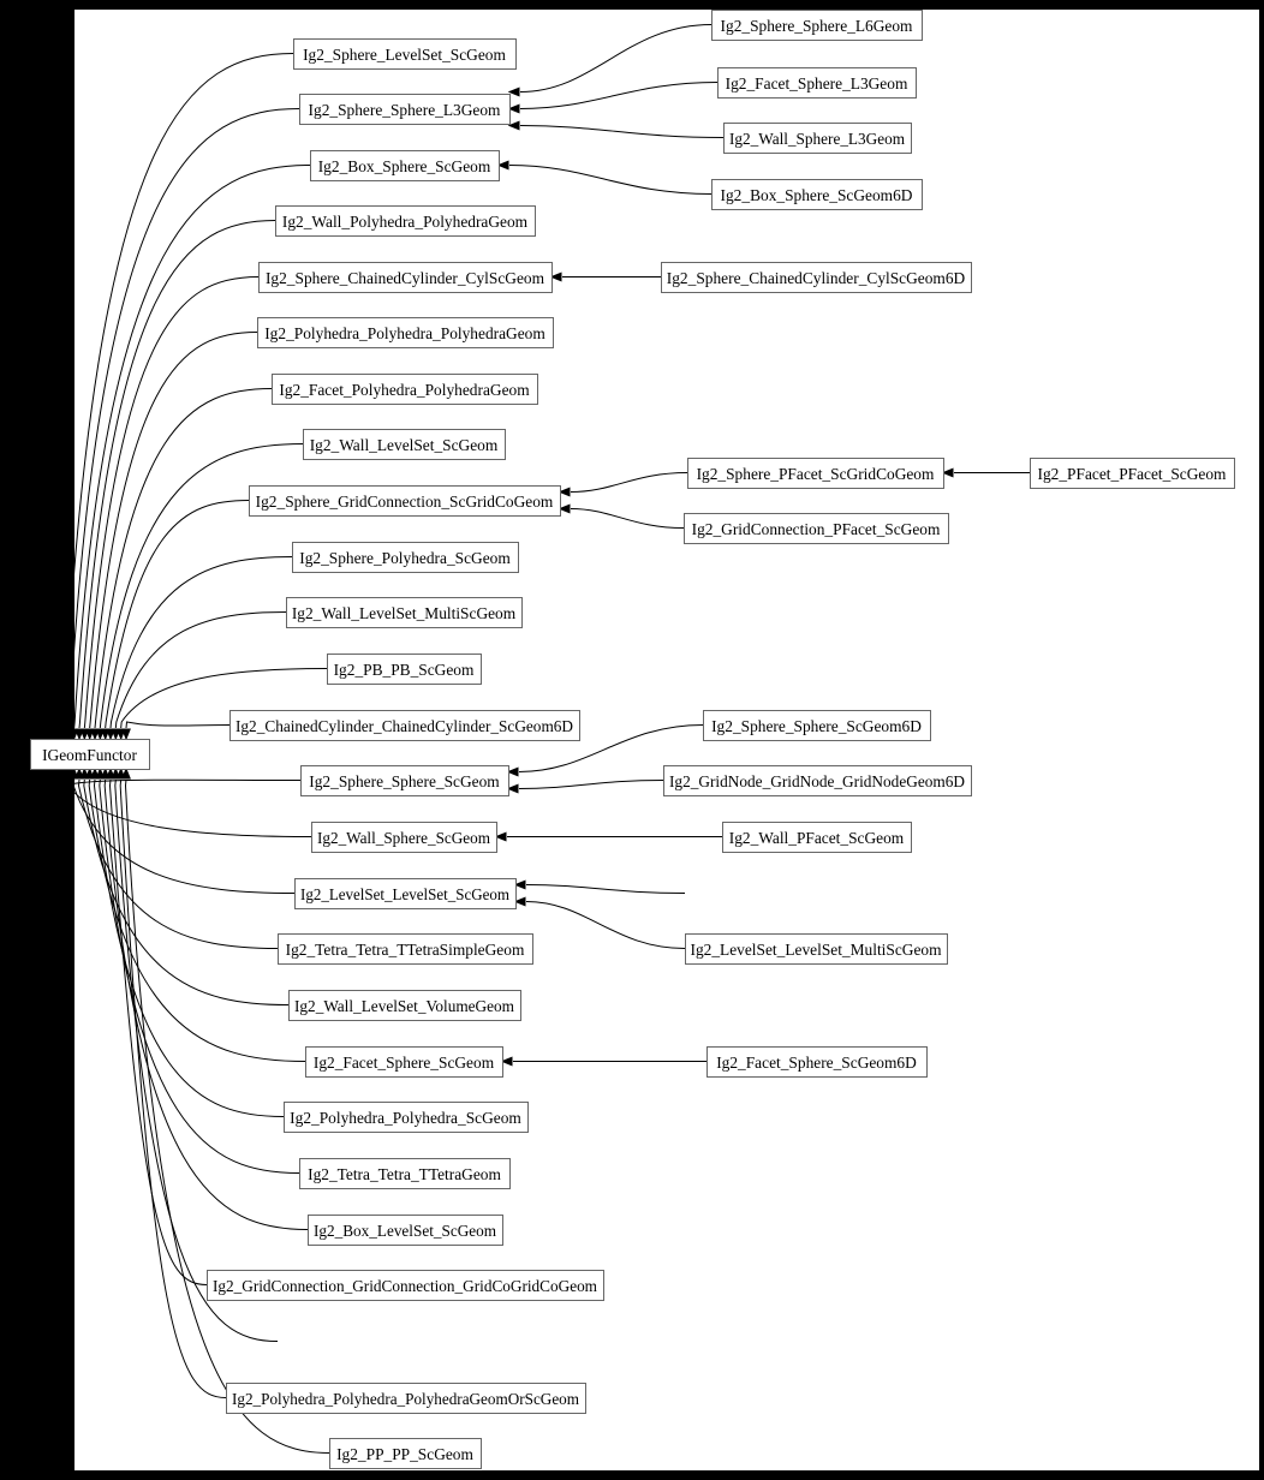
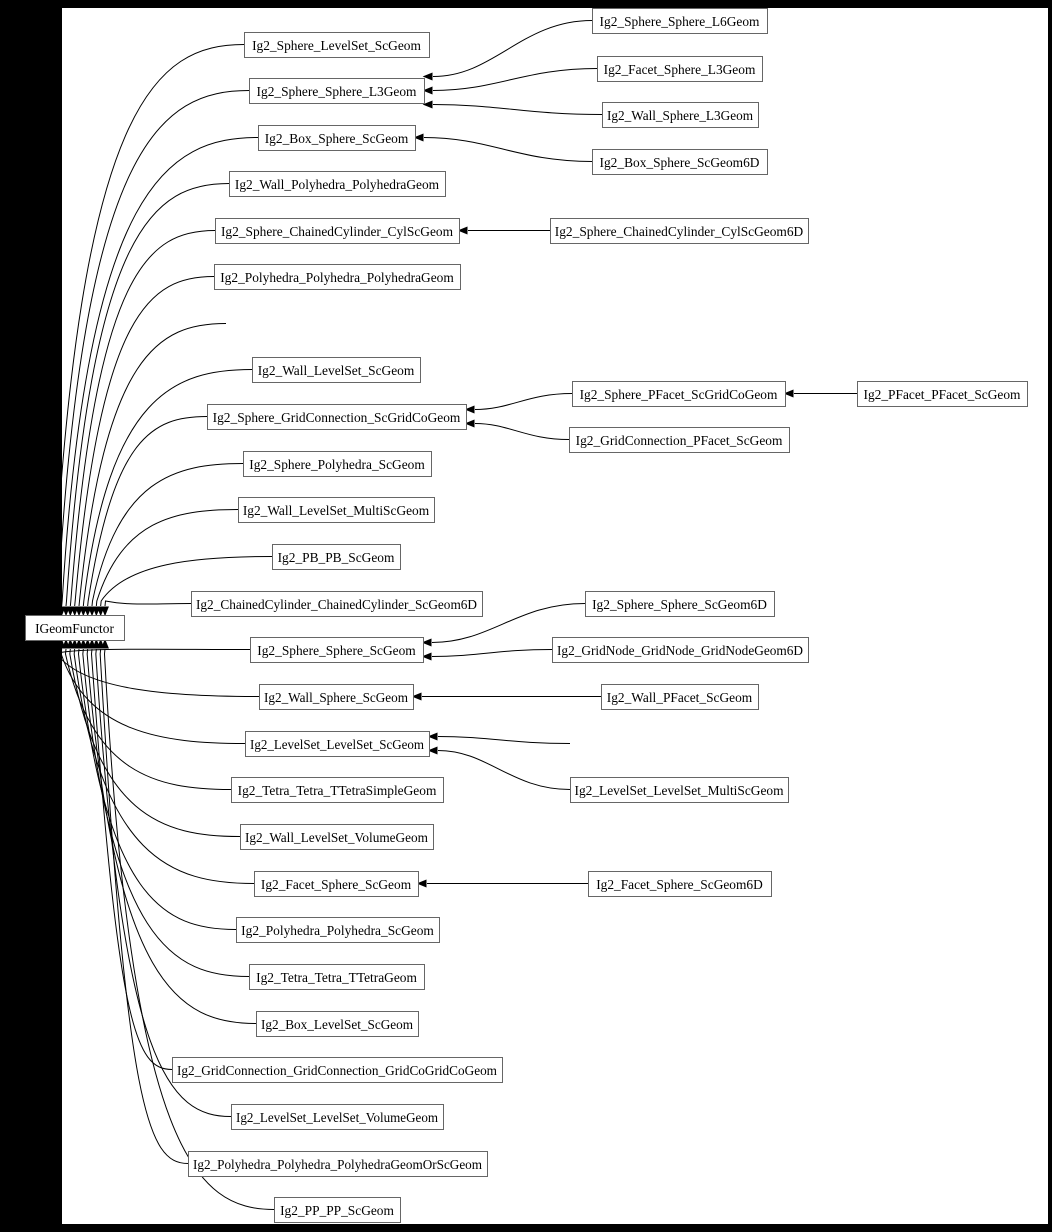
  IGeomFunctor
  Ig2_Sphere_LevelSet_ScGeom
  Ig2_Sphere_Sphere_L3Geom
  Ig2_Box_Sphere_ScGeom
  Ig2_Wall_Polyhedra_PolyhedraGeom
  Ig2_Sphere_ChainedCylinder_CylScGeom
  Ig2_Polyhedra_Polyhedra_PolyhedraGeom
- Ig2_Facet_Polyhedra_PolyhedraGeom
  Ig2_Wall_LevelSet_ScGeom
  Ig2_Sphere_GridConnection_ScGridCoGeom
  Ig2_Sphere_Polyhedra_ScGeom
  Ig2_Wall_LevelSet_MultiScGeom
  Ig2_PB_PB_ScGeom
  Ig2_ChainedCylinder_ChainedCylinder_ScGeom6D
  Ig2_Sphere_Sphere_ScGeom
  Ig2_Wall_Sphere_ScGeom
  Ig2_LevelSet_LevelSet_ScGeom
  Ig2_Tetra_Tetra_TTetraSimpleGeom
  Ig2_Wall_LevelSet_VolumeGeom
  Ig2_Facet_Sphere_ScGeom
  Ig2_Polyhedra_Polyhedra_ScGeom
  Ig2_Tetra_Tetra_TTetraGeom
  Ig2_Box_LevelSet_ScGeom
  Ig2_GridConnection_GridConnection_GridCoGridCoGeom
+ Ig2_LevelSet_LevelSet_VolumeGeom
  Ig2_Polyhedra_Polyhedra_PolyhedraGeomOrScGeom
  Ig2_PP_PP_ScGeom
  Ig2_Sphere_Sphere_L6Geom
  Ig2_Facet_Sphere_L3Geom
  Ig2_Wall_Sphere_L3Geom
  Ig2_Box_Sphere_ScGeom6D
  Ig2_Sphere_ChainedCylinder_CylScGeom6D
  Ig2_Sphere_PFacet_ScGridCoGeom
  Ig2_GridConnection_PFacet_ScGeom
  Ig2_Sphere_Sphere_ScGeom6D
  Ig2_GridNode_GridNode_GridNodeGeom6D
  Ig2_Wall_PFacet_ScGeom
  Ig2_LevelSet_LevelSet_MultiScGeom
  Ig2_Facet_Sphere_ScGeom6D
  Ig2_PFacet_PFacet_ScGeom
